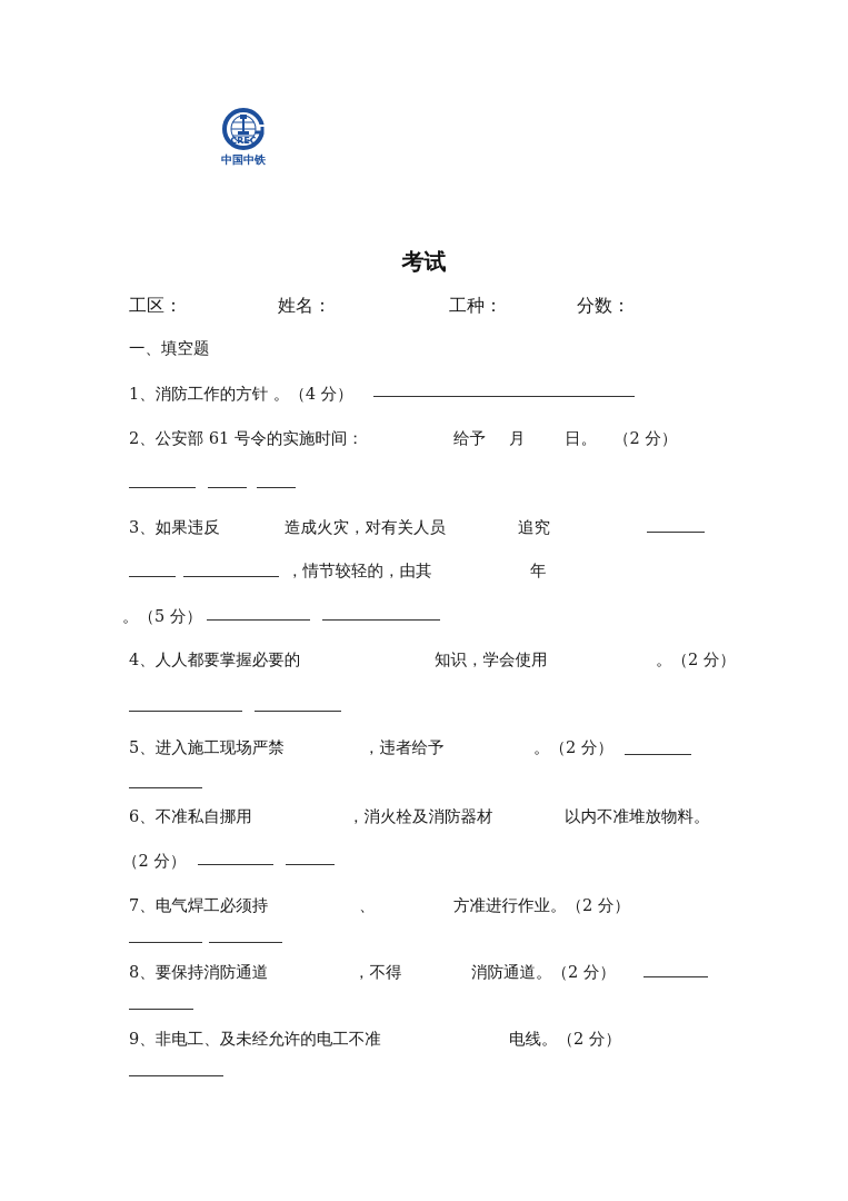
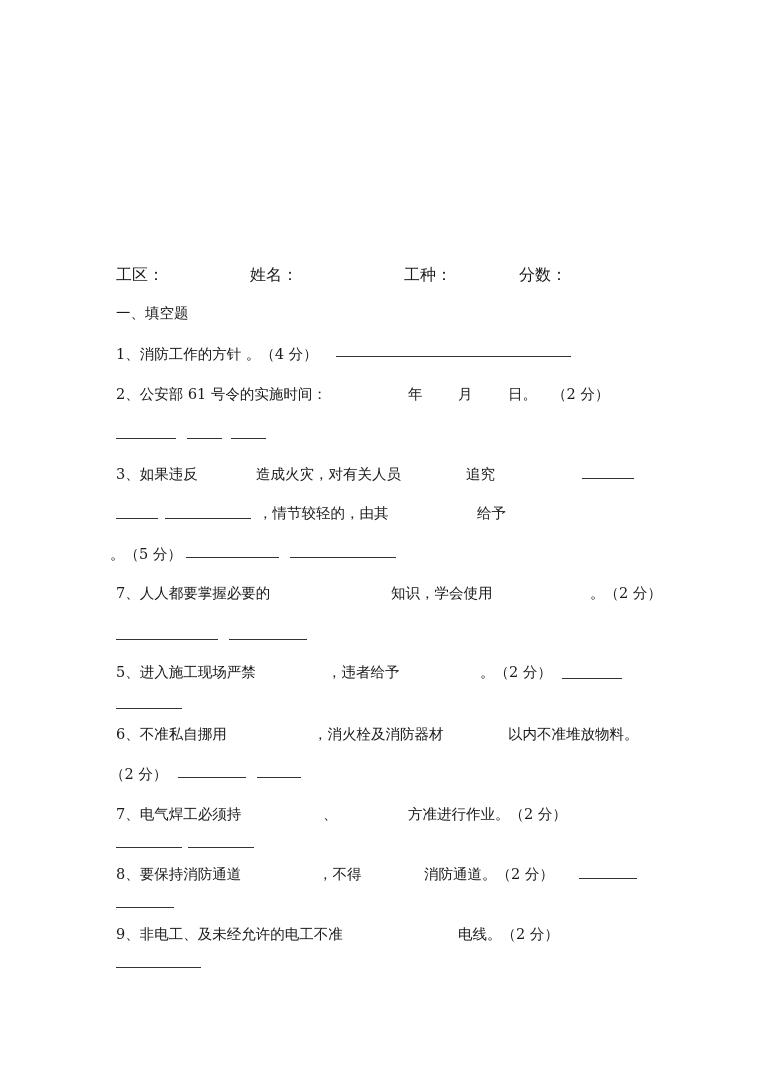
- CREC
- 中国中铁
- 考试
  工区：
  姓名：
  工种：
  分数：
  一、填空题
  1、消防工作的方针 。（4 分）
  2、公安部 61 号令的实施时间：
- 给予
+ 年
  月
  日。
  （2 分）
  3、如果违反
  造成火灾，对有关人员
  追究
  ，情节较轻的，由其
- 年
+ 给予
  。（5 分）
- 4、人人都要掌握必要的
+ 7、人人都要掌握必要的
  知识，学会使用
  。（2 分）
  5、进入施工现场严禁
  ，违者给予
  。（2 分）
  6、不准私自挪用
  ，消火栓及消防器材
  以内不准堆放物料。
  （2 分）
  7、电气焊工必须持
  、
  方准进行作业。（2 分）
  8、要保持消防通道
  ，不得
  消防通道。（2 分）
  9、非电工、及未经允许的电工不准
  电线。（2 分）
